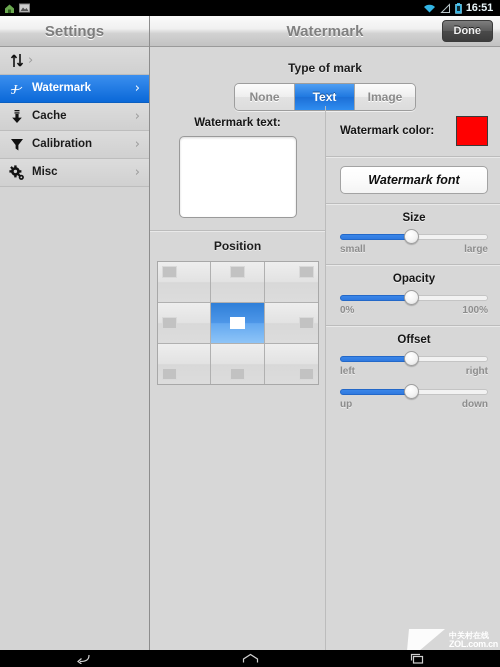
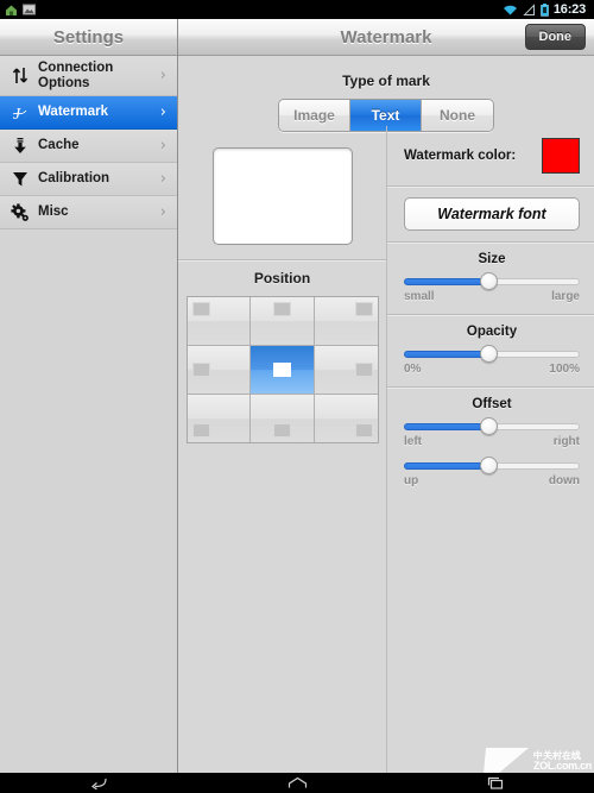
- 16:51
+ 16:23
  Settings
+ Connection Options
  ›
  J
  Watermark
  ›
  Cache
  ›
  Calibration
  ›
  Misc
  ›
  Watermark
  Done
  Type of mark
- None
+ Image
  Text
- Image
+ None
- Watermark text:
  Position
  Watermark color:
  Watermark font
  Size
  small
  large
  Opacity
  0%
  100%
  Offset
  left
  right
  up
  down
  中关村在线
  ZOL.com.cn
